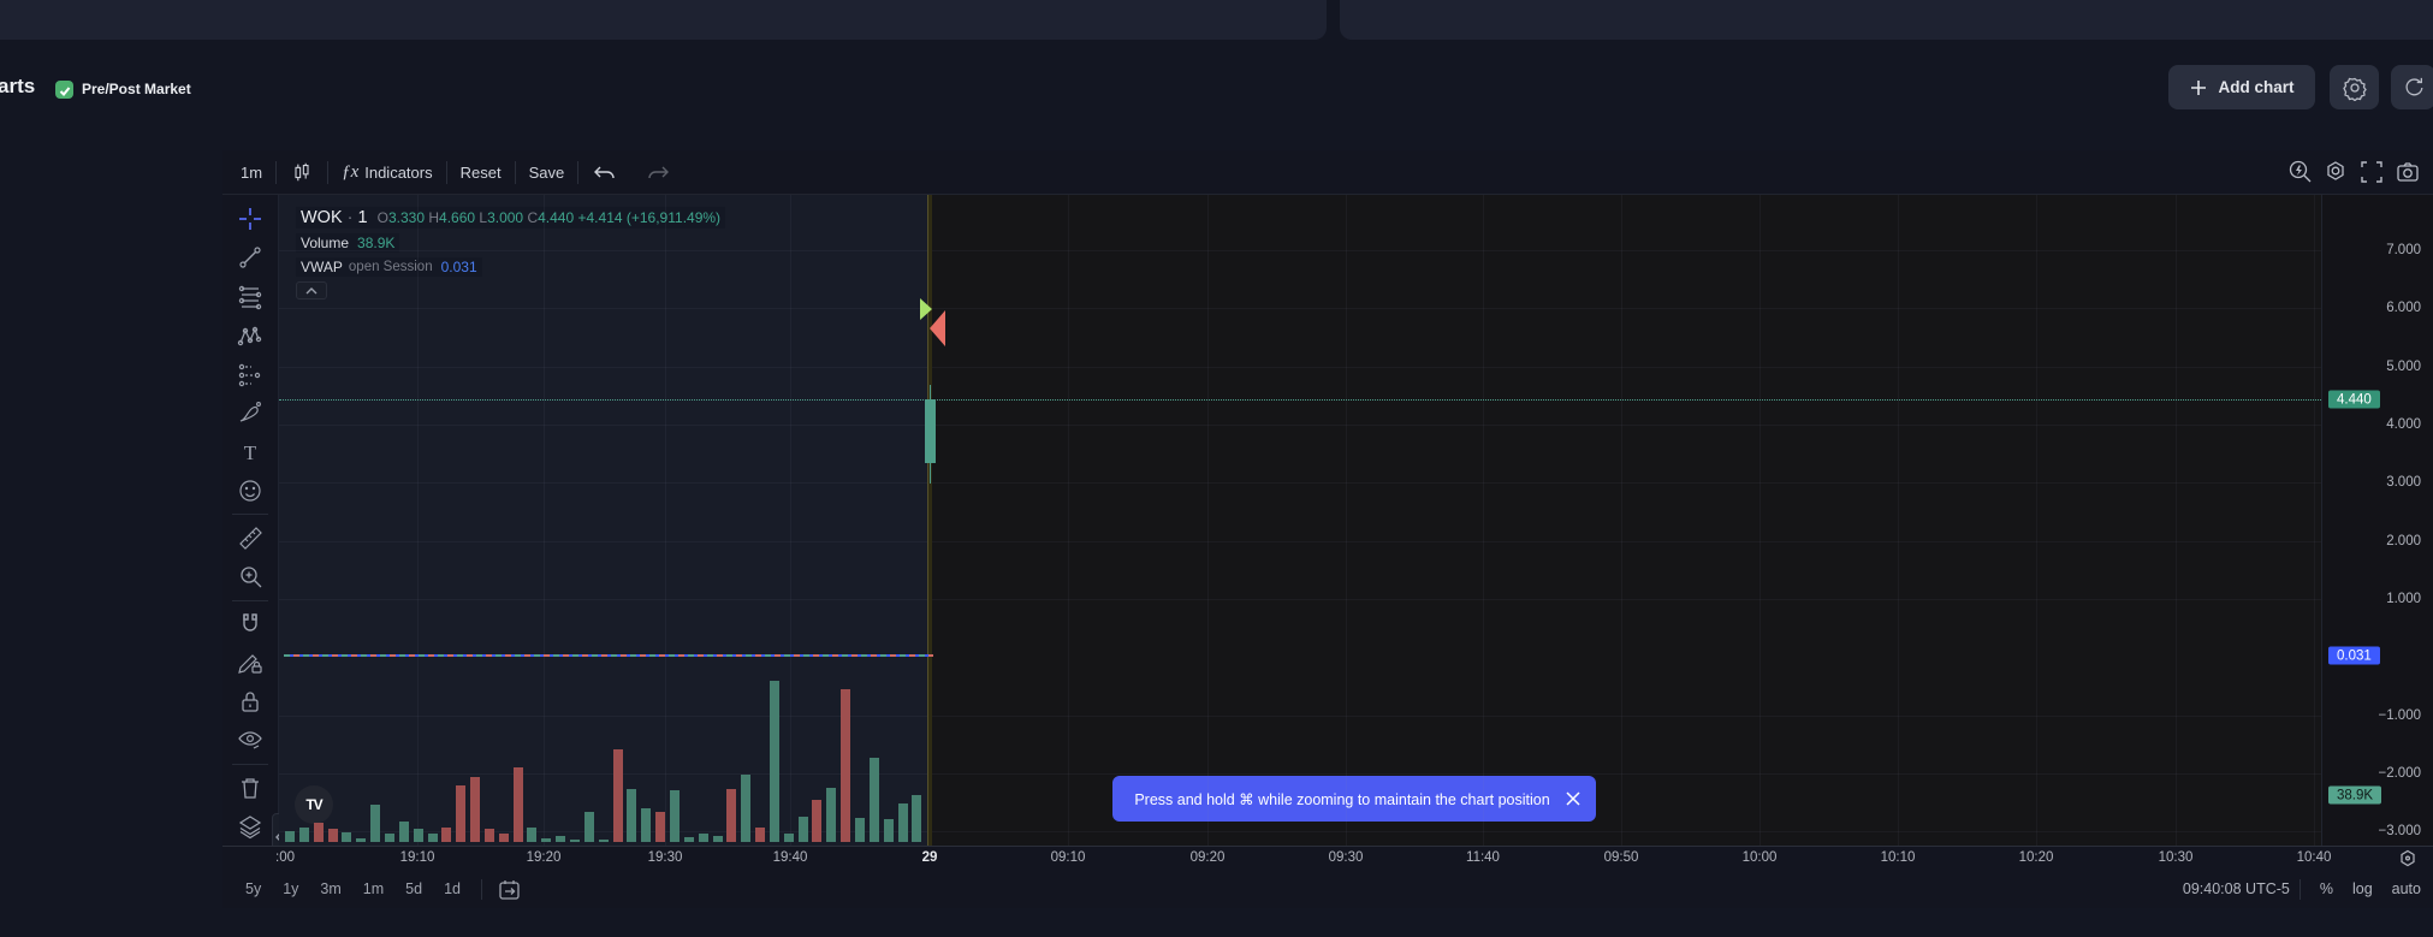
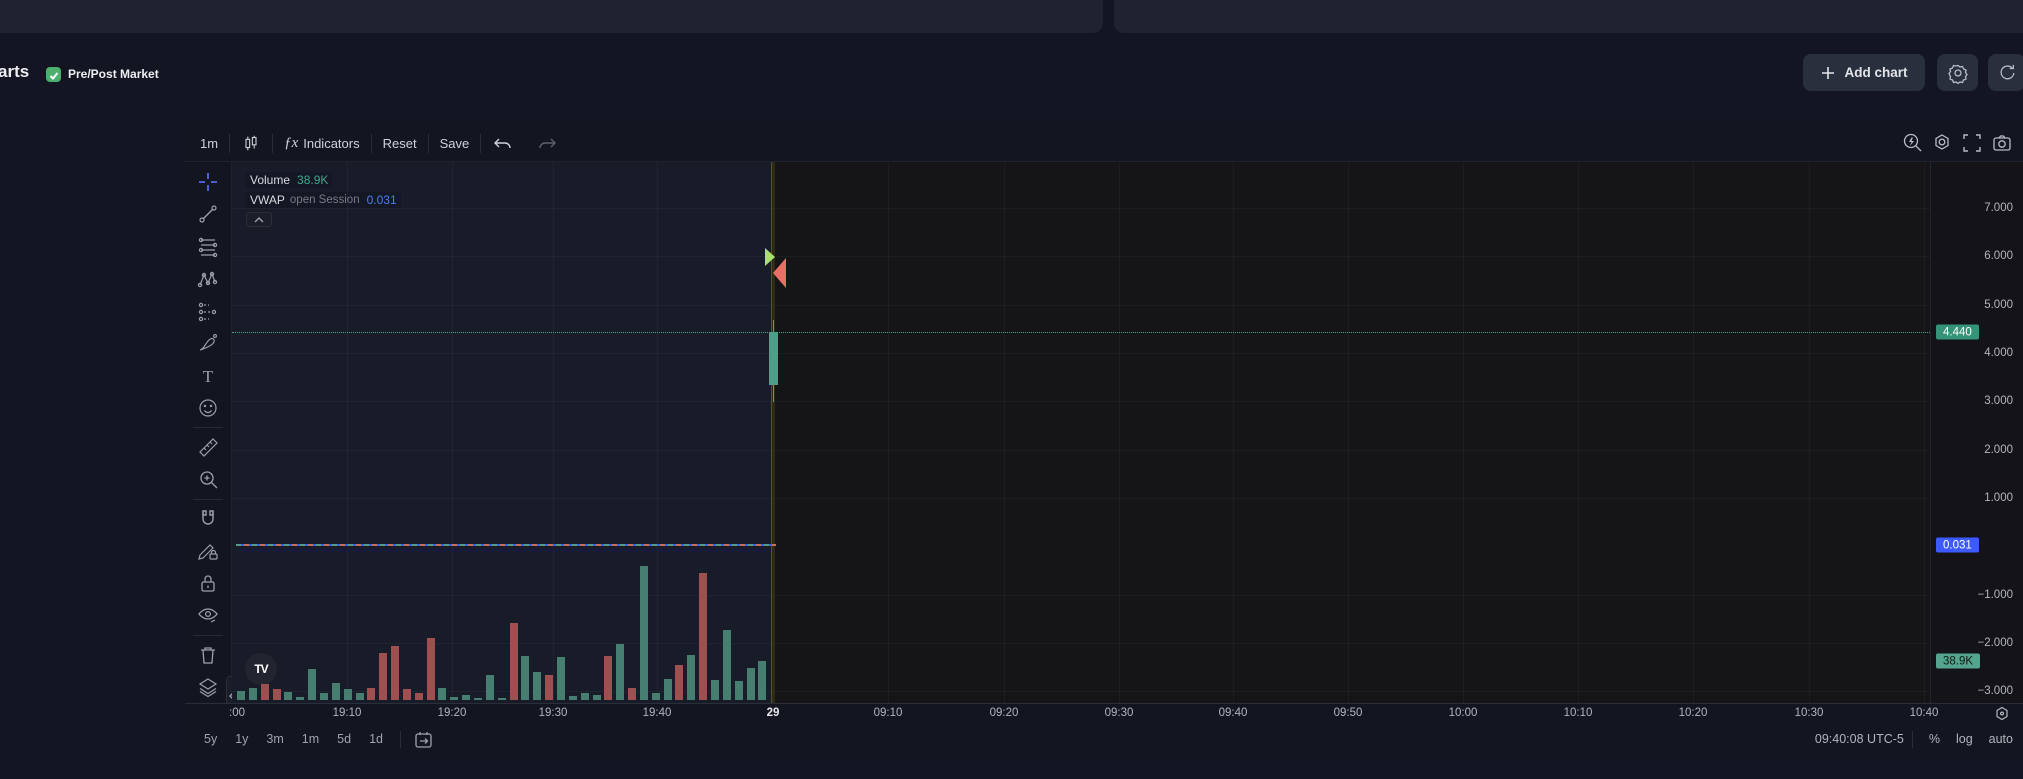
  arts
  Pre/Post Market
  Add chart
  1m
  ƒx
  Indicators
  Reset
  Save
- WOK · 1
- O3.330 H4.660 L3.000 C4.440 +4.414 (+16,911.49%)
  Volume
  38.9K
  VWAP
  open Session
  0.031
  TV
- Press and hold ⌘ while zooming to maintain the chart position
  7.000
  6.000
  5.000
  4.000
  3.000
  2.000
  1.000
  −1.000
  −2.000
  −3.000
  4.440
  0.031
  38.9K
  :00
  19:10
  19:20
  19:30
  19:40
  29
  09:10
  09:20
  09:30
- 11:40
+ 09:40
  09:50
  10:00
  10:10
  10:20
  10:30
  10:40
  5y
  1y
  3m
  1m
  5d
  1d
  09:40:08 UTC-5
  %
  log
  auto
